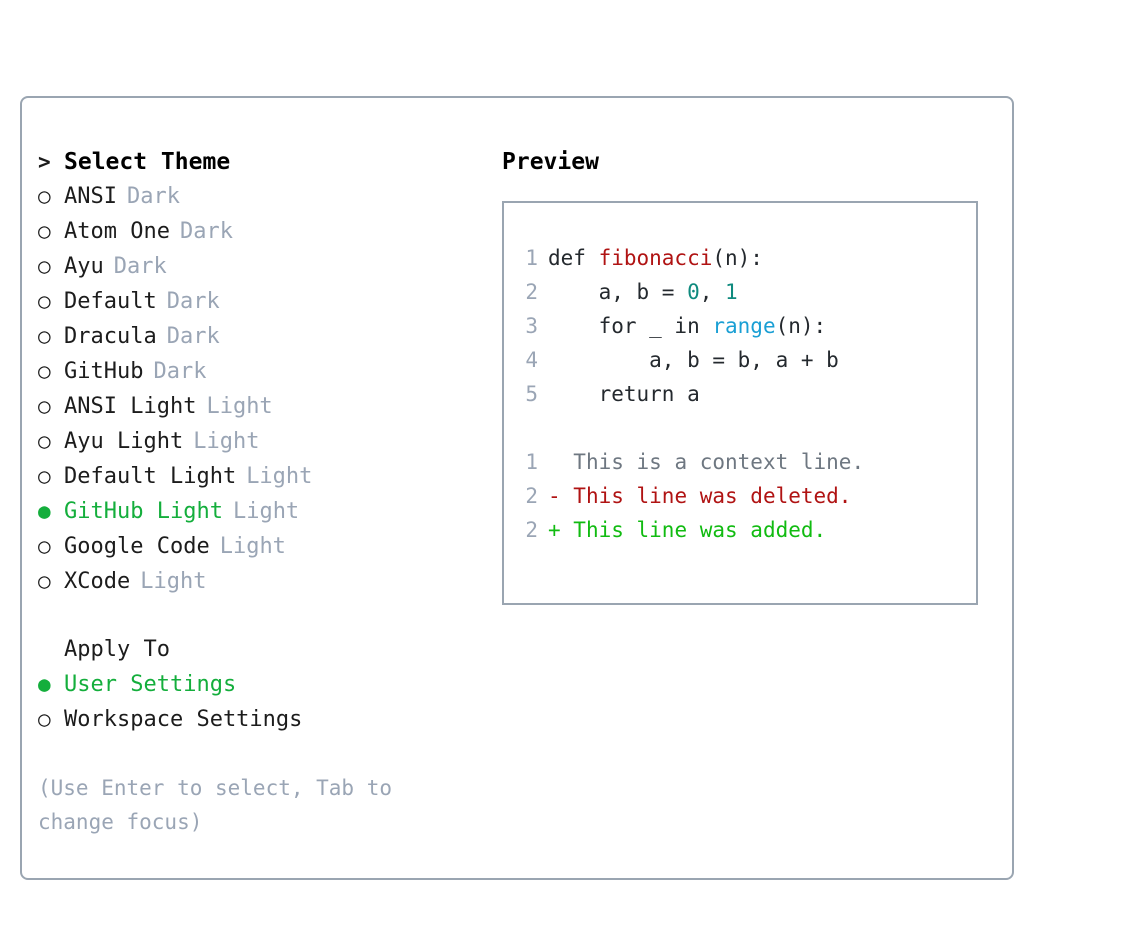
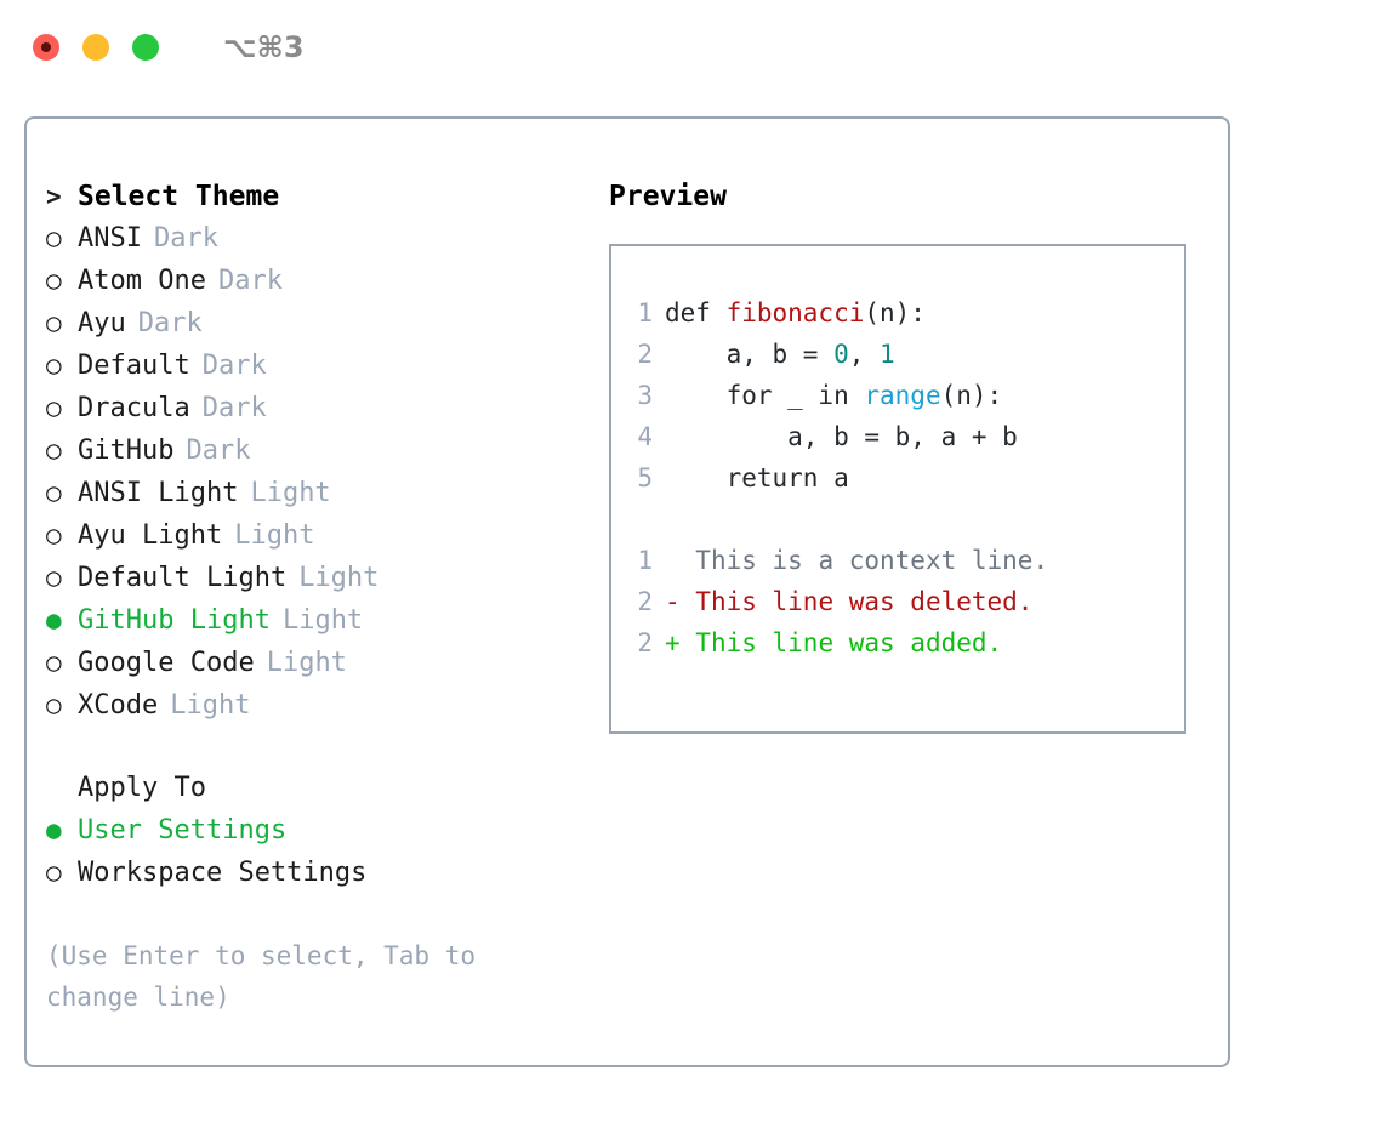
+ ⌥⌘3
  >
  Select Theme
  ○
  ANSI
  Dark
  ○
  Atom One
  Dark
  ○
  Ayu
  Dark
  ○
  Default
  Dark
  ○
  Dracula
  Dark
  ○
  GitHub
  Dark
  ○
  ANSI Light
  Light
  ○
  Ayu Light
  Light
  ○
  Default Light
  Light
  ●
  GitHub Light
  Light
  ○
  Google Code
  Light
  ○
  XCode
  Light
  Apply To
  ●
  User Settings
  ○
  Workspace Settings
- (Use Enter to select, Tab to change focus)
+ (Use Enter to select, Tab to change line)
  Preview
  1
  def fibonacci(n):
  2
  a, b = 0, 1
  3
  for _ in range(n):
  4
  a, b = b, a + b
  5
  return a
  1
  This is a context line.
  2
  - This line was deleted.
  2
  + This line was added.
